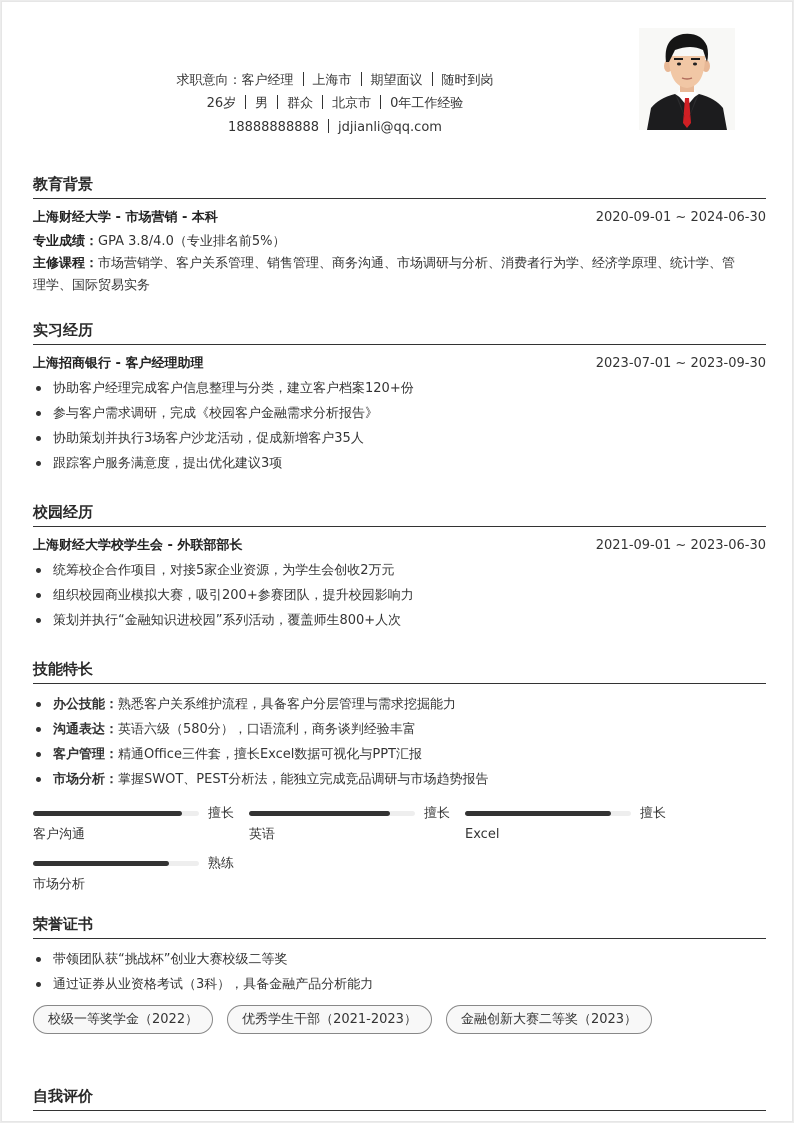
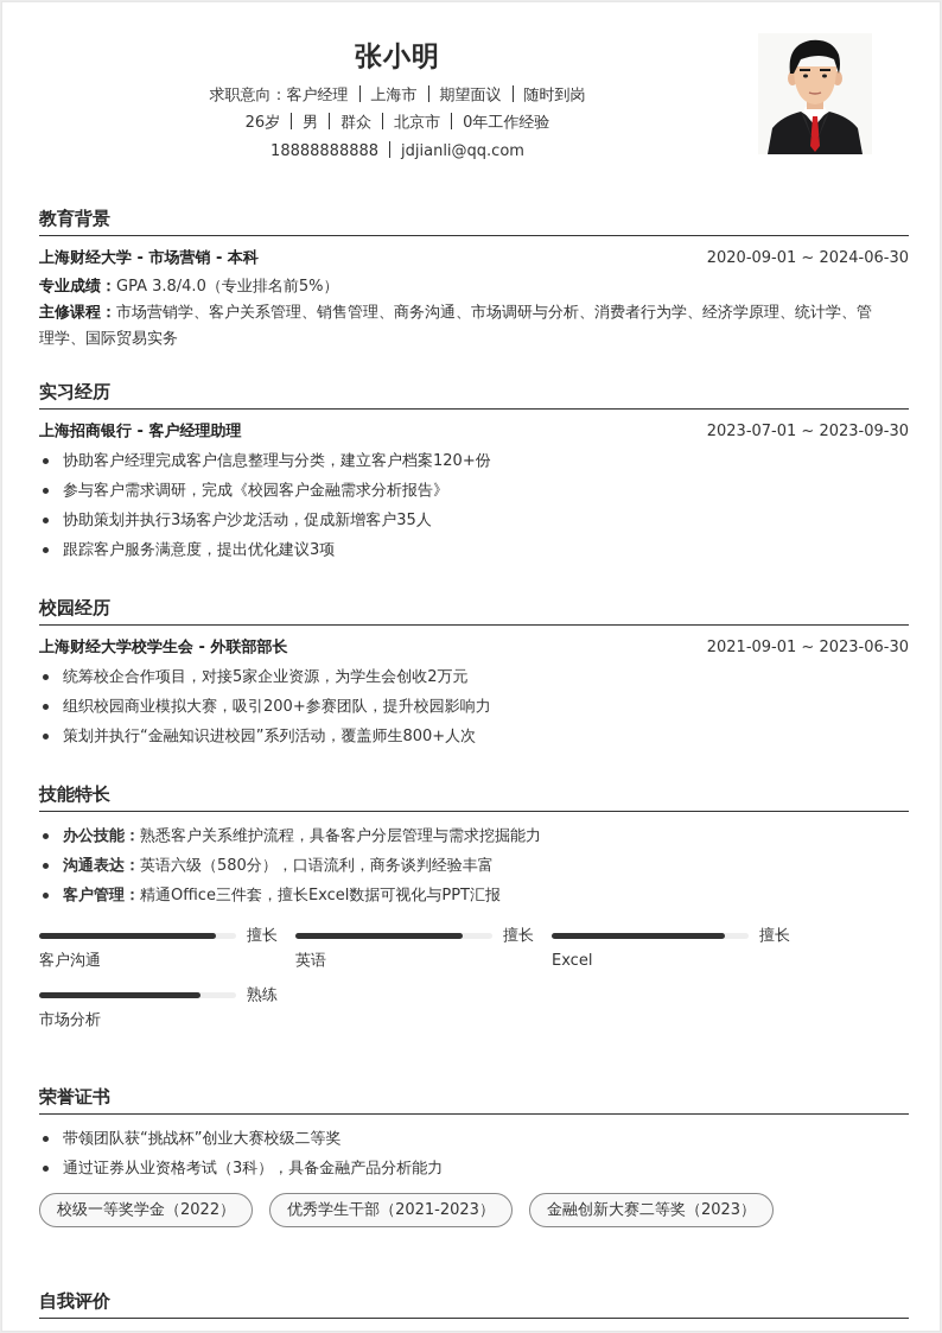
+ 张小明
  求职意向：客户经理 上海市 期望面议 随时到岗
  26岁 男 群众 北京市 0年工作经验
  18888888888 jdjianli@qq.com
  教育背景
  上海财经大学 - 市场营销 - 本科
  2020-09-01 ~ 2024-06-30
  专业成绩：GPA 3.8/4.0（专业排名前5%）
  主修课程：市场营销学、客户关系管理、销售管理、商务沟通、市场调研与分析、消费者行为学、经济学原理、统计学、管理学、国际贸易实务
  实习经历
  上海招商银行 - 客户经理助理
  2023-07-01 ~ 2023-09-30
  协助客户经理完成客户信息整理与分类，建立客户档案120+份
  参与客户需求调研，完成《校园客户金融需求分析报告》
  协助策划并执行3场客户沙龙活动，促成新增客户35人
  跟踪客户服务满意度，提出优化建议3项
  校园经历
  上海财经大学校学生会 - 外联部部长
  2021-09-01 ~ 2023-06-30
  统筹校企合作项目，对接5家企业资源，为学生会创收2万元
  组织校园商业模拟大赛，吸引200+参赛团队，提升校园影响力
  策划并执行“金融知识进校园”系列活动，覆盖师生800+人次
  技能特长
  办公技能：熟悉客户关系维护流程，具备客户分层管理与需求挖掘能力
  沟通表达：英语六级（580分），口语流利，商务谈判经验丰富
  客户管理：精通Office三件套，擅长Excel数据可视化与PPT汇报
- 市场分析：掌握SWOT、PEST分析法，能独立完成竞品调研与市场趋势报告
  擅长
  客户沟通
  擅长
  英语
  擅长
  Excel
  熟练
  市场分析
  荣誉证书
  带领团队获“挑战杯”创业大赛校级二等奖
  通过证券从业资格考试（3科），具备金融产品分析能力
  校级一等奖学金（2022）
  优秀学生干部（2021-2023）
  金融创新大赛二等奖（2023）
  自我评价
